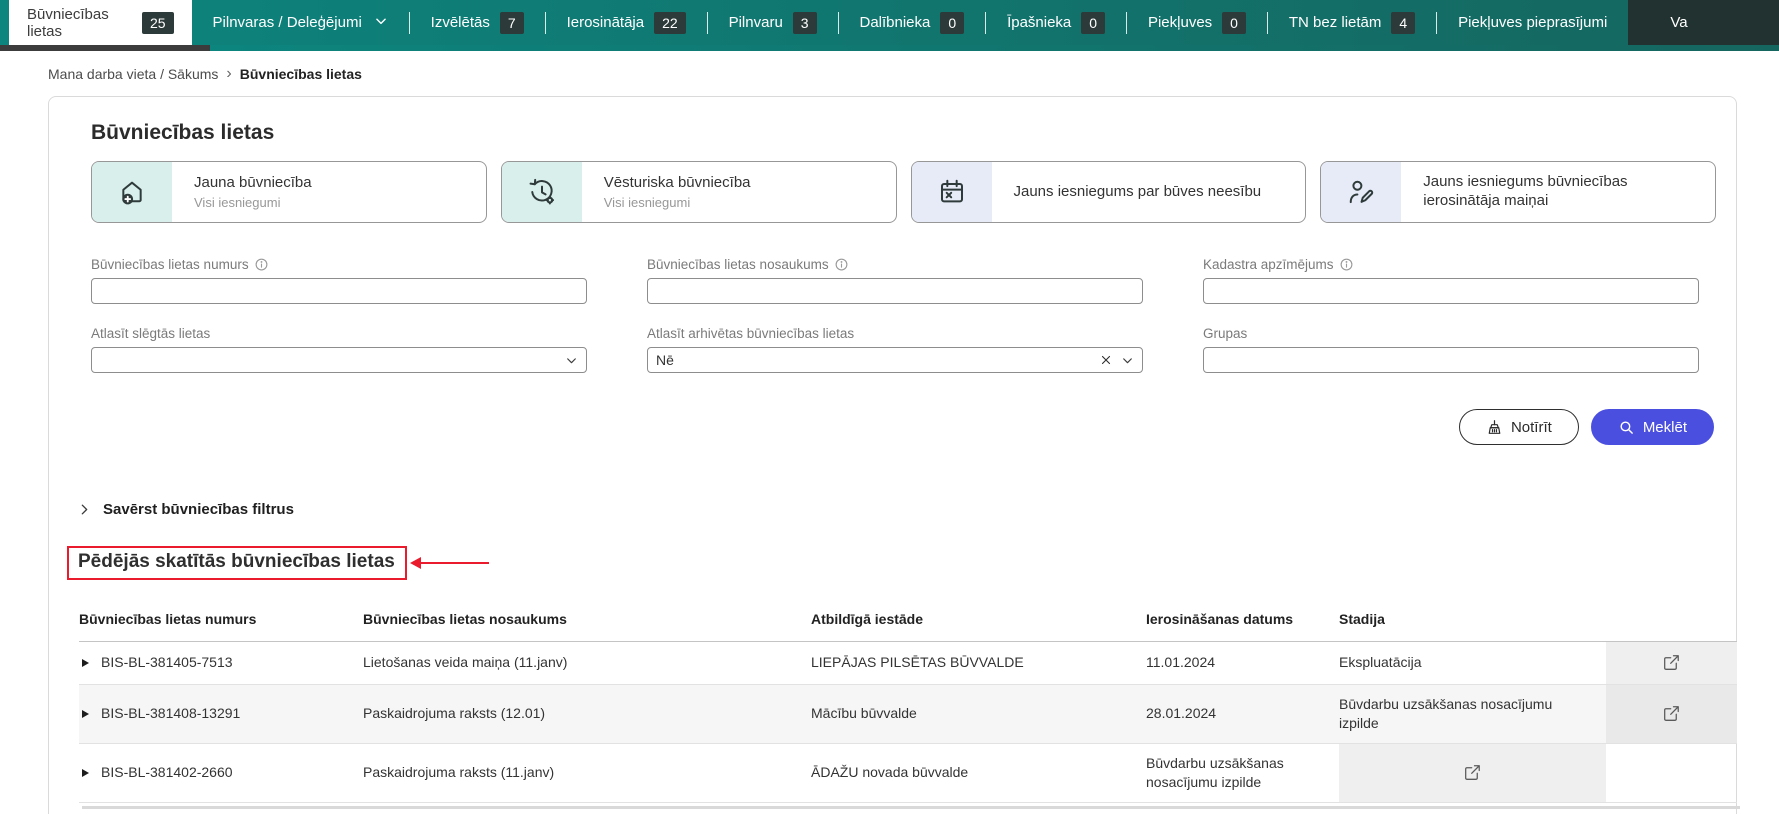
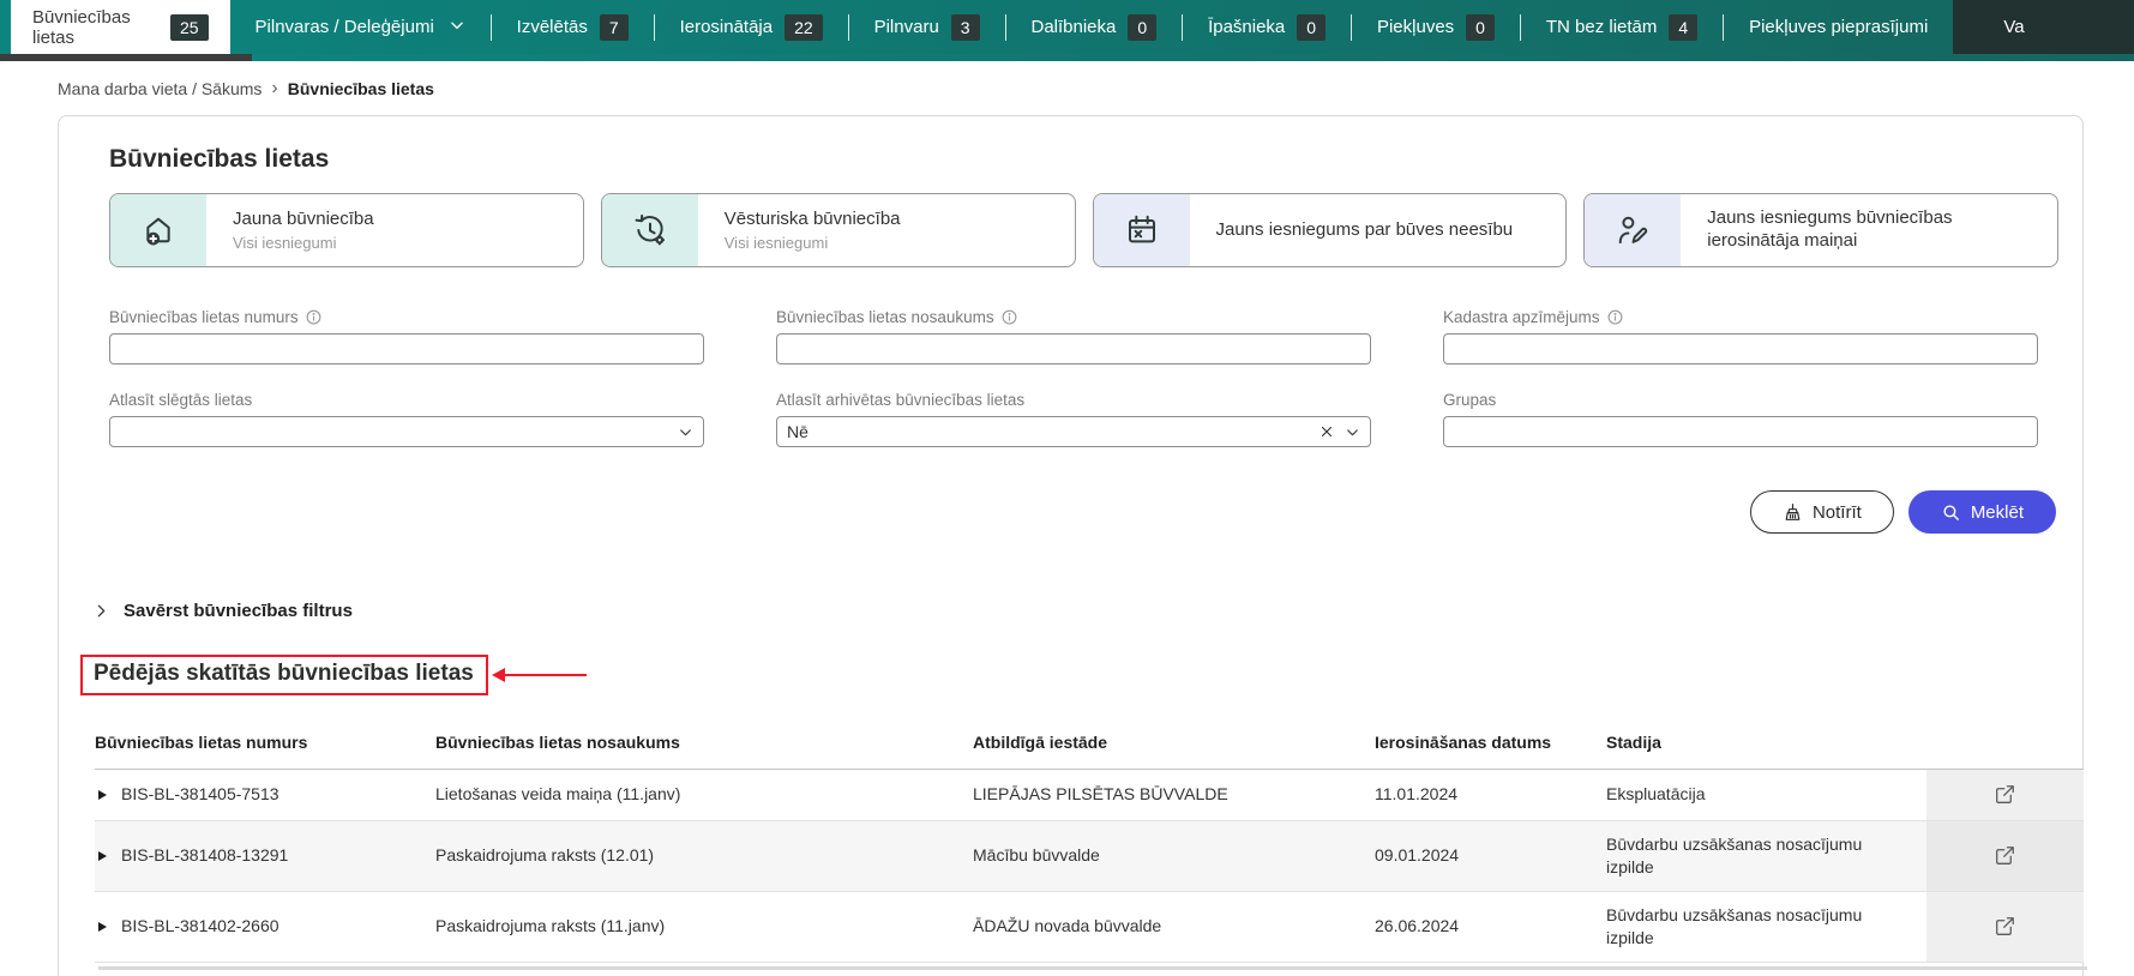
  Būvniecības lietas
  25
  Pilnvaras / Deleģējumi
  Izvēlētās
  7
  Ierosinātāja
  22
  Pilnvaru
  3
  Dalībnieka
  0
  Īpašnieka
  0
  Piekļuves
  0
  TN bez lietām
  4
  Piekļuves pieprasījumi
  Va
  Mana darba vieta / Sākums
  ›
  Būvniecības lietas
  Būvniecības lietas
  Jauna būvniecība
  Visi iesniegumi
  Vēsturiska būvniecība
  Visi iesniegumi
  Jauns iesniegums par būves neesību
  Jauns iesniegums būvniecības ierosinātāja maiņai
  Būvniecības lietas numurs
  Būvniecības lietas nosaukums
  Kadastra apzīmējums
  Atlasīt slēgtās lietas
  Atlasīt arhivētas būvniecības lietas
  Nē
  Grupas
  Notīrīt
  Meklēt
  Savērst būvniecības filtrus
  Pēdējās skatītās būvniecības lietas
  Būvniecības lietas numurs
  Būvniecības lietas nosaukums
  Atbildīgā iestāde
  Ierosināšanas datums
  Stadija
  BIS-BL-381405-7513
  Lietošanas veida maiņa (11.janv)
  LIEPĀJAS PILSĒTAS BŪVVALDE
  11.01.2024
  Ekspluatācija
  BIS-BL-381408-13291
  Paskaidrojuma raksts (12.01)
  Mācību būvvalde
- 28.01.2024
+ 09.01.2024
  Būvdarbu uzsākšanas nosacījumu izpilde
  BIS-BL-381402-2660
  Paskaidrojuma raksts (11.janv)
  ĀDAŽU novada būvvalde
+ 26.06.2024
  Būvdarbu uzsākšanas nosacījumu izpilde
